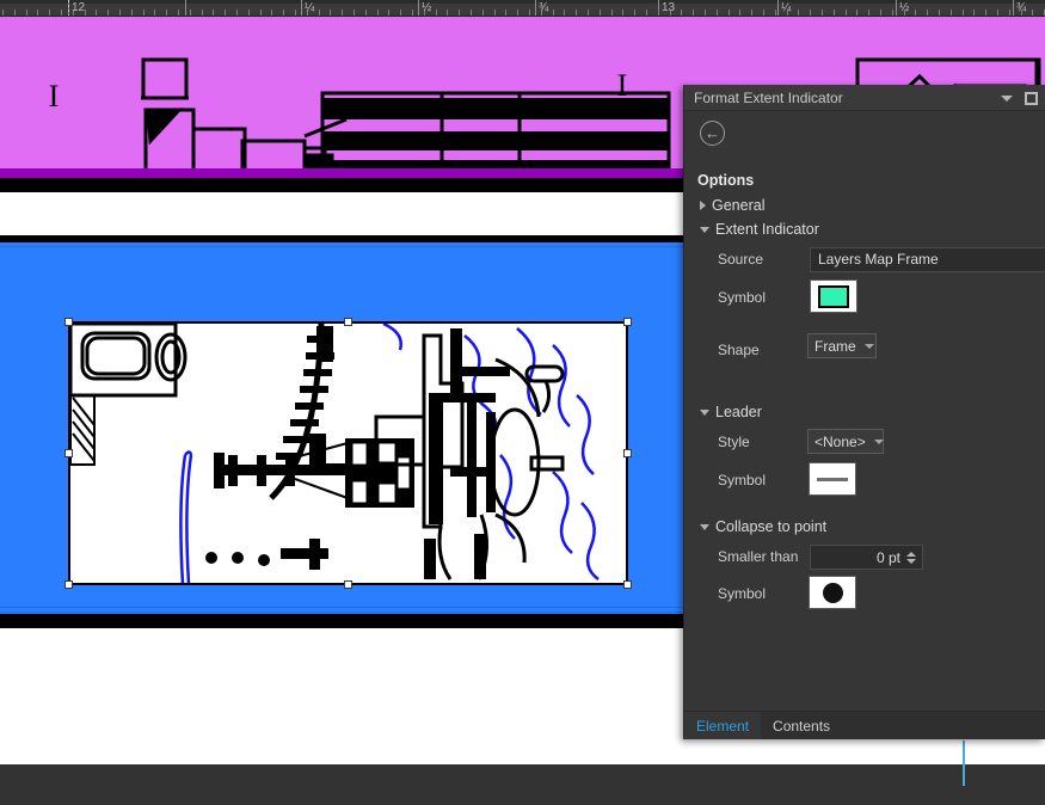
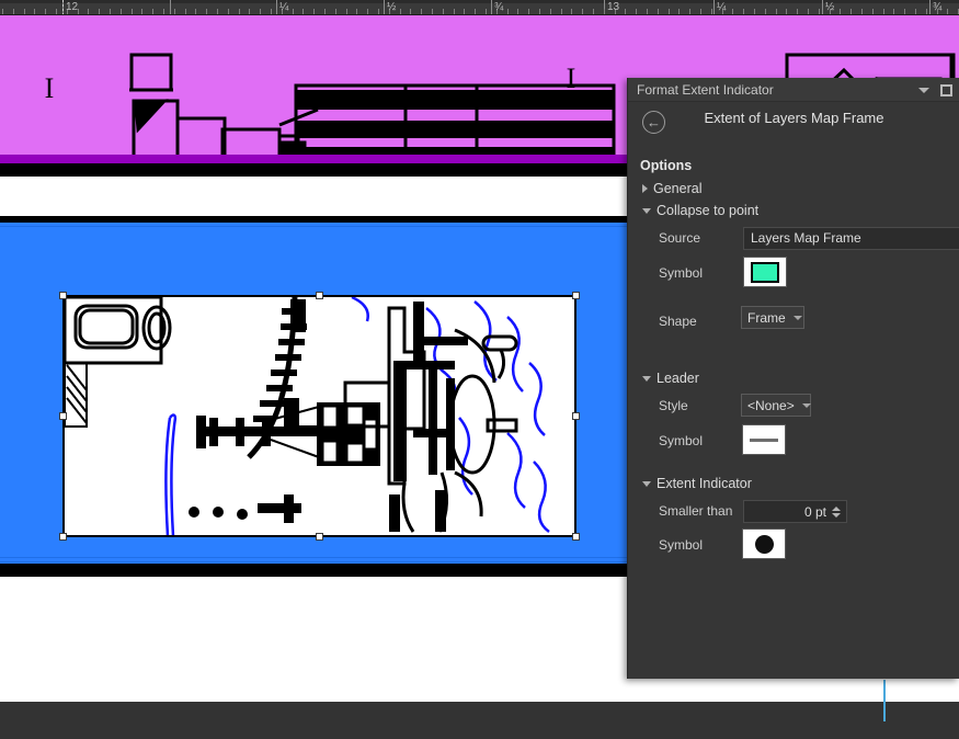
  12
  ¼
  ½
  ¾
  13
  ¼
  ½
  ¾
  I
  I
  Format Extent Indicator
  ←
+ Extent of Layers Map Frame
  Options
  General
- Extent Indicator
+ Collapse to point
  Source
  Layers Map Frame
  Symbol
  Shape
  Frame
  Leader
  Style
  <None>
  Symbol
- Collapse to point
+ Extent Indicator
  Smaller than
  0 pt
  Symbol
- Element
- Contents
